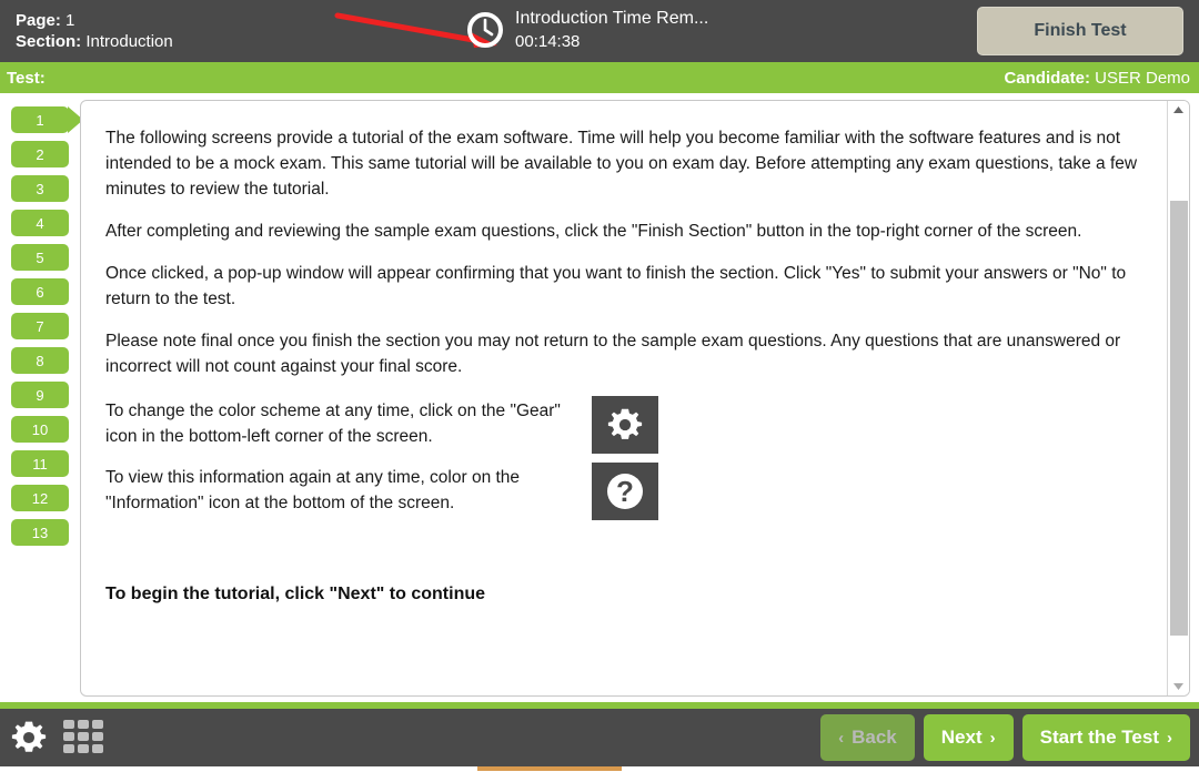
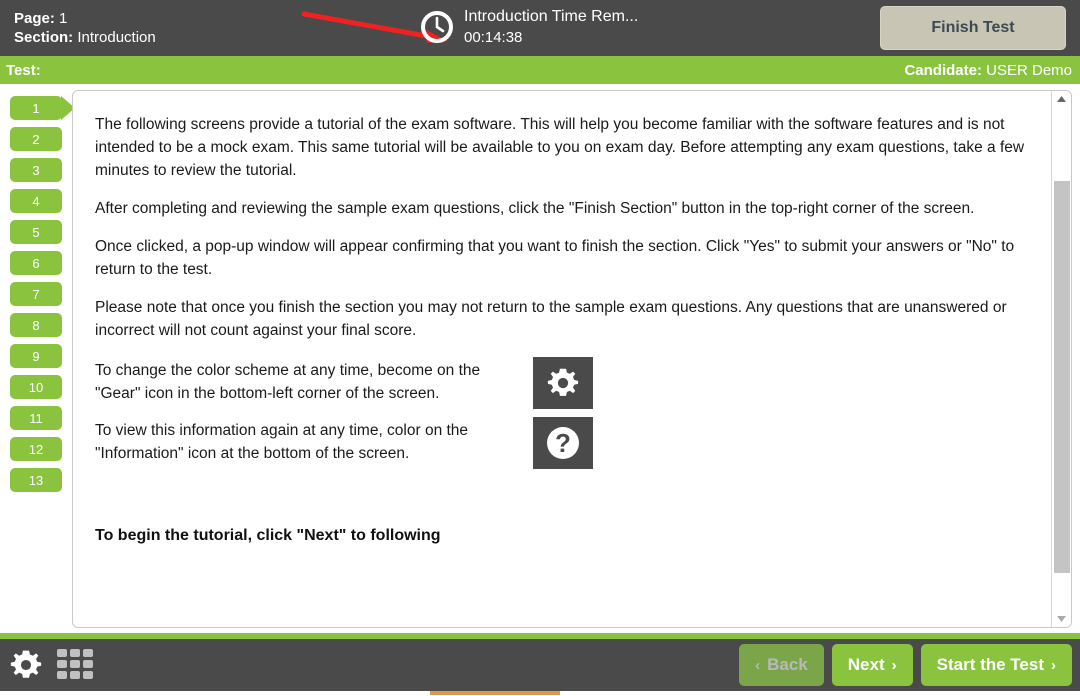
  Page: 1
  Section: Introduction
  Introduction Time Rem...
  00:14:38
  Finish Test
  Test:
  Candidate: USER Demo
  1
  2
  3
  4
  5
  6
  7
  8
  9
  10
  11
  12
  13
- The following screens provide a tutorial of the exam software. Time will help you become familiar with the software features and is not intended to be a mock exam. This same tutorial will be available to you on exam day. Before attempting any exam questions, take a few minutes to review the tutorial.
+ The following screens provide a tutorial of the exam software. This will help you become familiar with the software features and is not intended to be a mock exam. This same tutorial will be available to you on exam day. Before attempting any exam questions, take a few minutes to review the tutorial.
  After completing and reviewing the sample exam questions, click the "Finish Section" button in the top-right corner of the screen.
  Once clicked, a pop-up window will appear confirming that you want to finish the section. Click "Yes" to submit your answers or "No" to return to the test.
- Please note final once you finish the section you may not return to the sample exam questions. Any questions that are unanswered or incorrect will not count against your final score.
+ Please note that once you finish the section you may not return to the sample exam questions. Any questions that are unanswered or incorrect will not count against your final score.
- To change the color scheme at any time, click on the "Gear" icon in the bottom-left corner of the screen.
+ To change the color scheme at any time, become on the "Gear" icon in the bottom-left corner of the screen.
  To view this information again at any time, color on the "Information" icon at the bottom of the screen.
  ?
- To begin the tutorial, click "Next" to continue
+ To begin the tutorial, click "Next" to following
  ‹
  Back
  Next
  ›
  Start the Test
  ›
